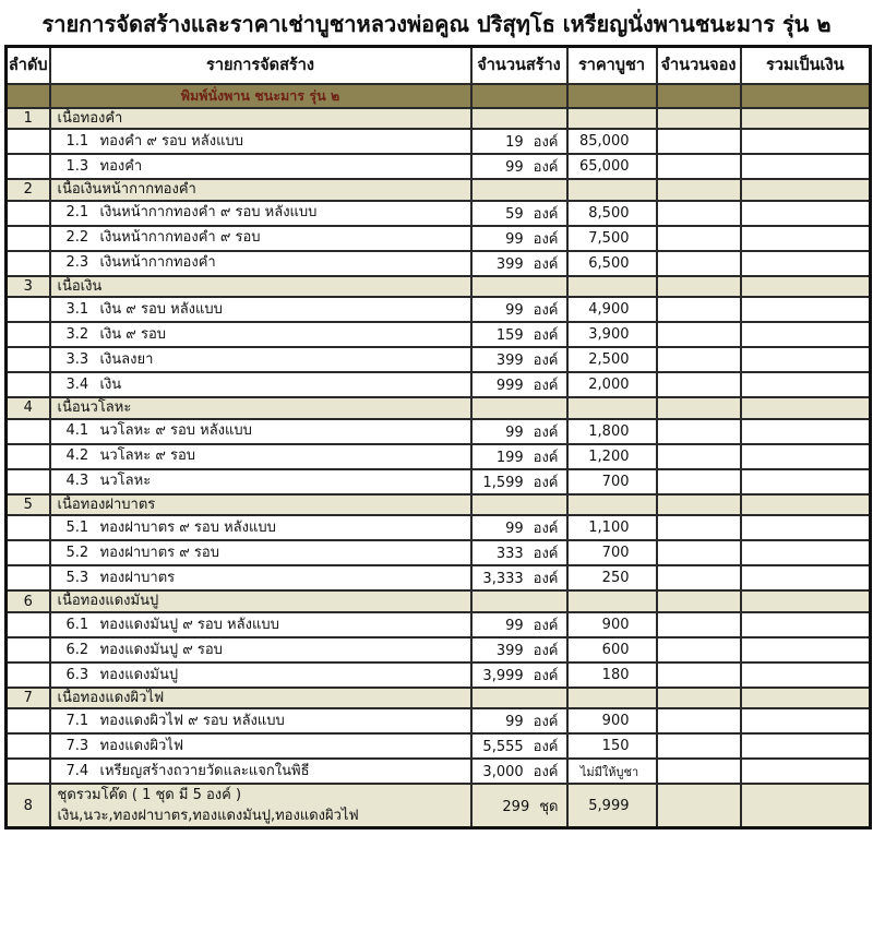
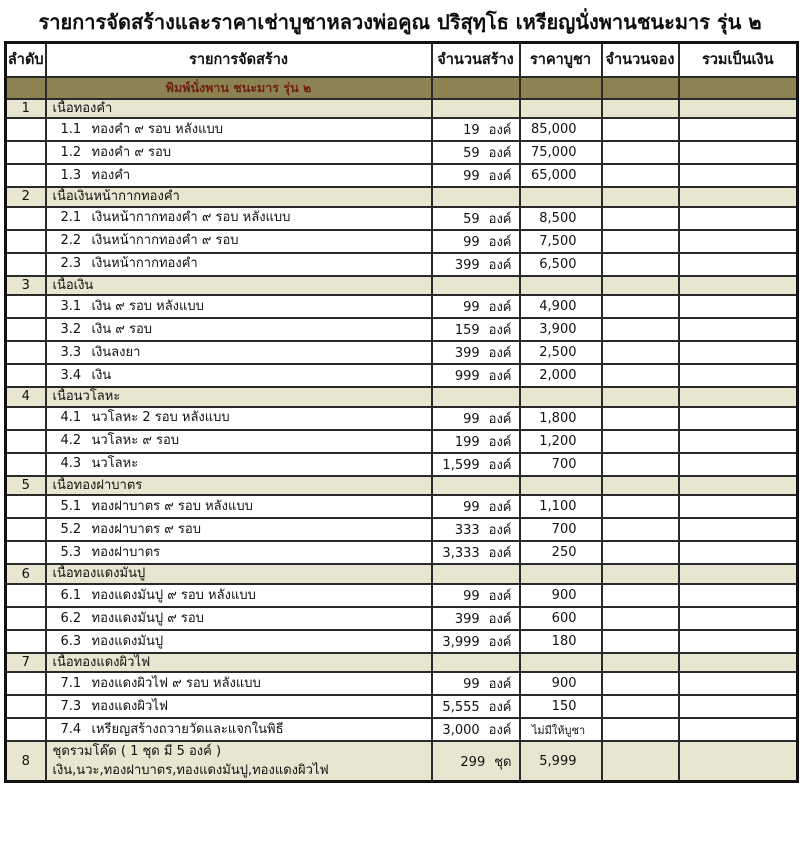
  รายการจัดสร้างและราคาเช่าบูชาหลวงพ่อคูณ ปริสุทฺโธ เหรียญนั่งพานชนะมาร รุ่น ๒
  ลำดับ	รายการจัดสร้าง	จำนวนสร้าง	ราคาบูชา	จำนวนจอง	รวมเป็นเงิน
  	พิมพ์นั่งพาน ชนะมาร รุ่น ๒
  1	เนื้อทองคำ
  	1.1 ทองคำ ๙ รอบ หลังแบบ	19 องค์	85,000
+ 	1.2 ทองคำ ๙ รอบ	59 องค์	75,000
  	1.3 ทองคำ	99 องค์	65,000
  2	เนื้อเงินหน้ากากทองคำ
  	2.1 เงินหน้ากากทองคำ ๙ รอบ หลังแบบ	59 องค์	8,500
  	2.2 เงินหน้ากากทองคำ ๙ รอบ	99 องค์	7,500
  	2.3 เงินหน้ากากทองคำ	399 องค์	6,500
  3	เนื้อเงิน
  	3.1 เงิน ๙ รอบ หลังแบบ	99 องค์	4,900
  	3.2 เงิน ๙ รอบ	159 องค์	3,900
  	3.3 เงินลงยา	399 องค์	2,500
  	3.4 เงิน	999 องค์	2,000
  4	เนื้อนวโลหะ
- 	4.1 นวโลหะ ๙ รอบ หลังแบบ	99 องค์	1,800
+ 	4.1 นวโลหะ 2 รอบ หลังแบบ	99 องค์	1,800
  	4.2 นวโลหะ ๙ รอบ	199 องค์	1,200
  	4.3 นวโลหะ	1,599 องค์	700
  5	เนื้อทองฝาบาตร
  	5.1 ทองฝาบาตร ๙ รอบ หลังแบบ	99 องค์	1,100
  	5.2 ทองฝาบาตร ๙ รอบ	333 องค์	700
  	5.3 ทองฝาบาตร	3,333 องค์	250
  6	เนื้อทองแดงมันปู
  	6.1 ทองแดงมันปู ๙ รอบ หลังแบบ	99 องค์	900
  	6.2 ทองแดงมันปู ๙ รอบ	399 องค์	600
  	6.3 ทองแดงมันปู	3,999 องค์	180
  7	เนื้อทองแดงผิวไฟ
  	7.1 ทองแดงผิวไฟ ๙ รอบ หลังแบบ	99 องค์	900
  	7.3 ทองแดงผิวไฟ	5,555 องค์	150
  	7.4 เหรียญสร้างถวายวัดและแจกในพิธี	3,000 องค์	ไม่มีให้บูชา
  8	ชุดรวมโค๊ด ( 1 ชุด มี 5 องค์ )เงิน,นวะ,ทองฝาบาตร,ทองแดงมันปู,ทองแดงผิวไฟ	299 ชุด	5,999
